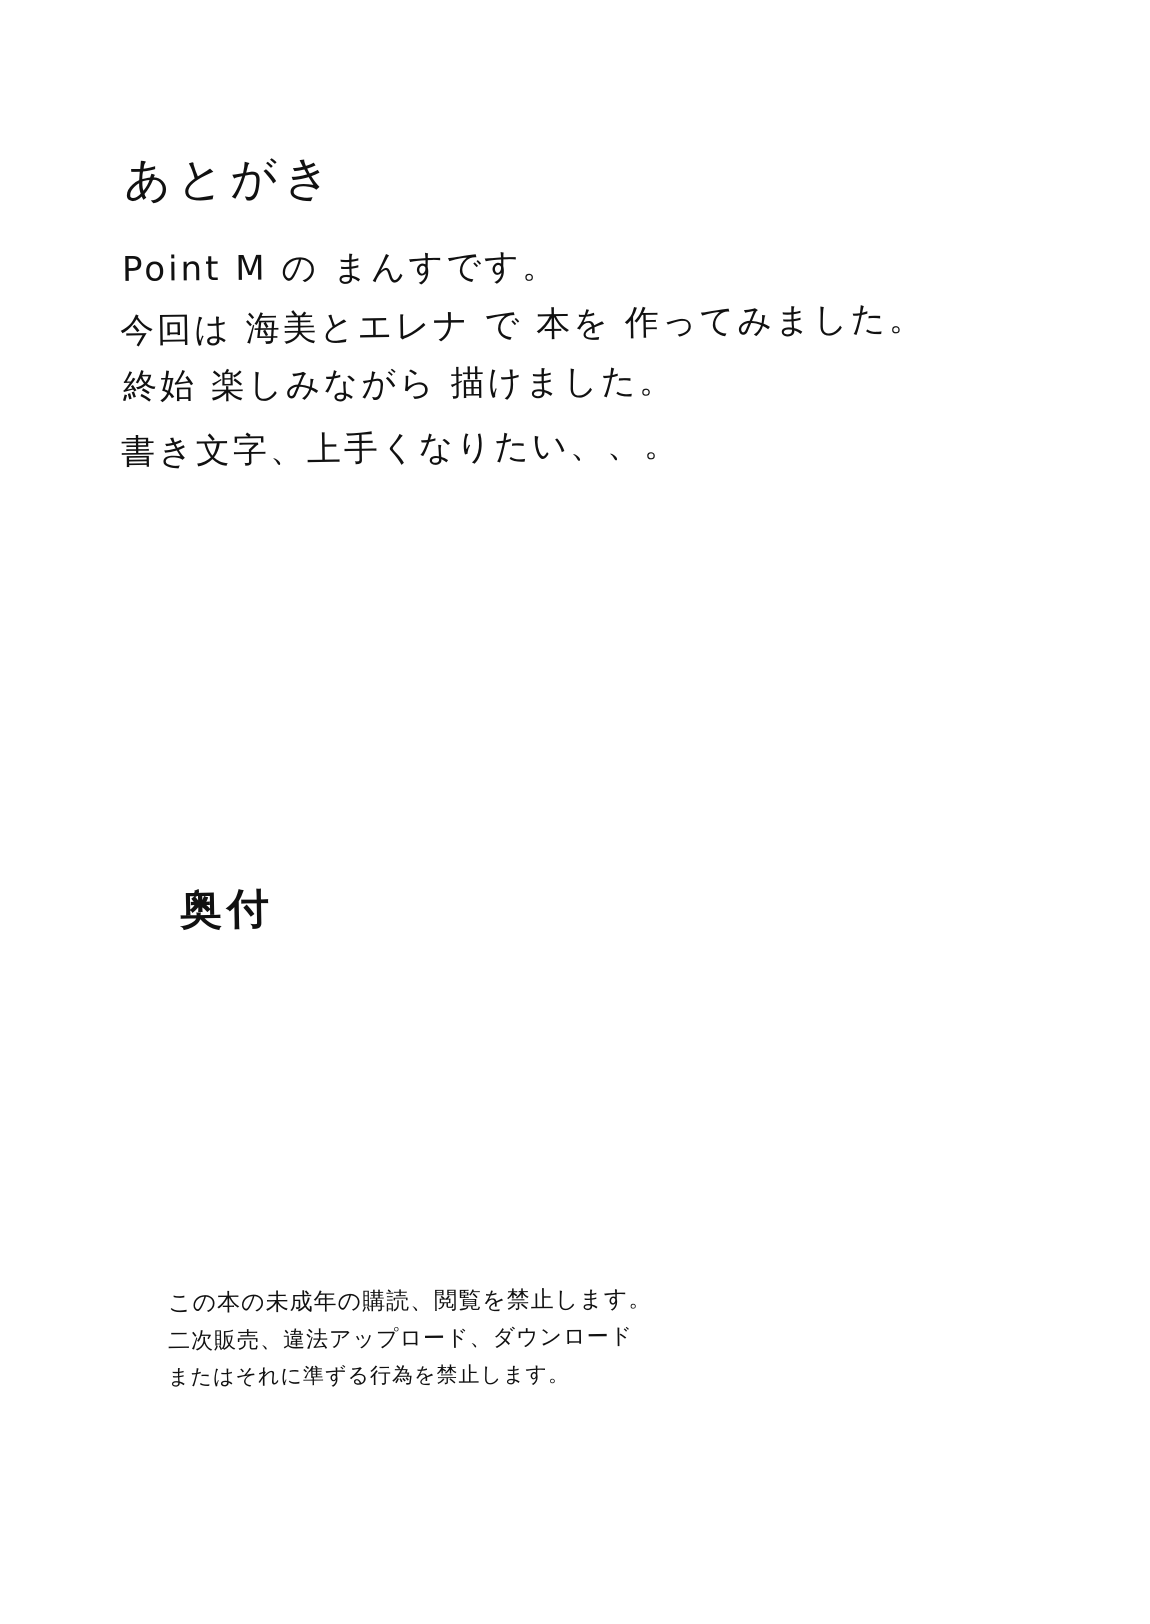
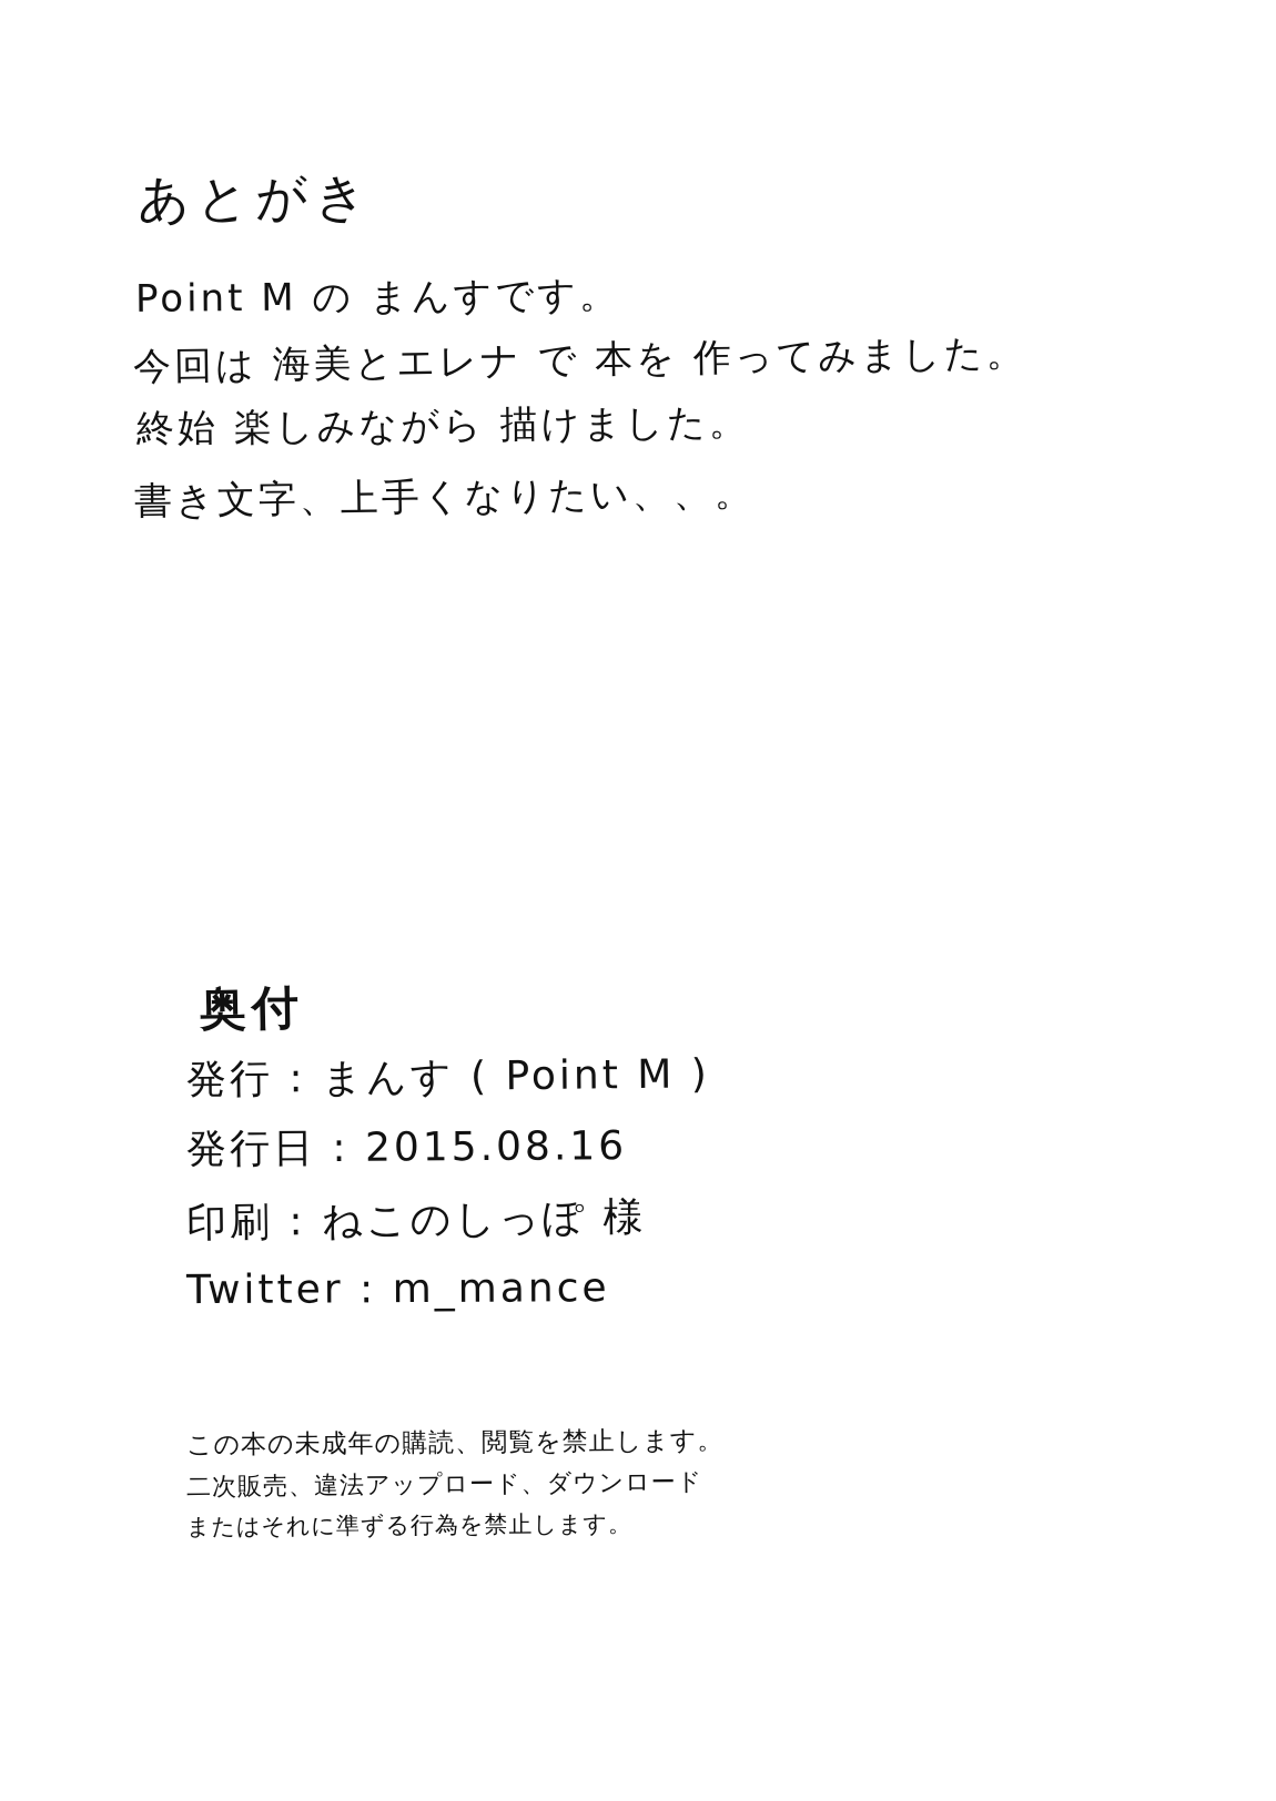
  あとがき
  Point M の まんすです。
  今回は 海美とエレナ で 本を 作ってみました。
  終始 楽しみながら 描けました。
  書き文字、上手くなりたい、、。
  奥付
+ 発行 : まんす ( Point M )
+ 発行日 : 2015.08.16
+ 印刷 : ねこのしっぽ 様
+ Twitter : m_mance
  この本の未成年の購読、閲覧を禁止します。
  二次販売、違法アップロード、ダウンロード
  またはそれに準ずる行為を禁止します。
